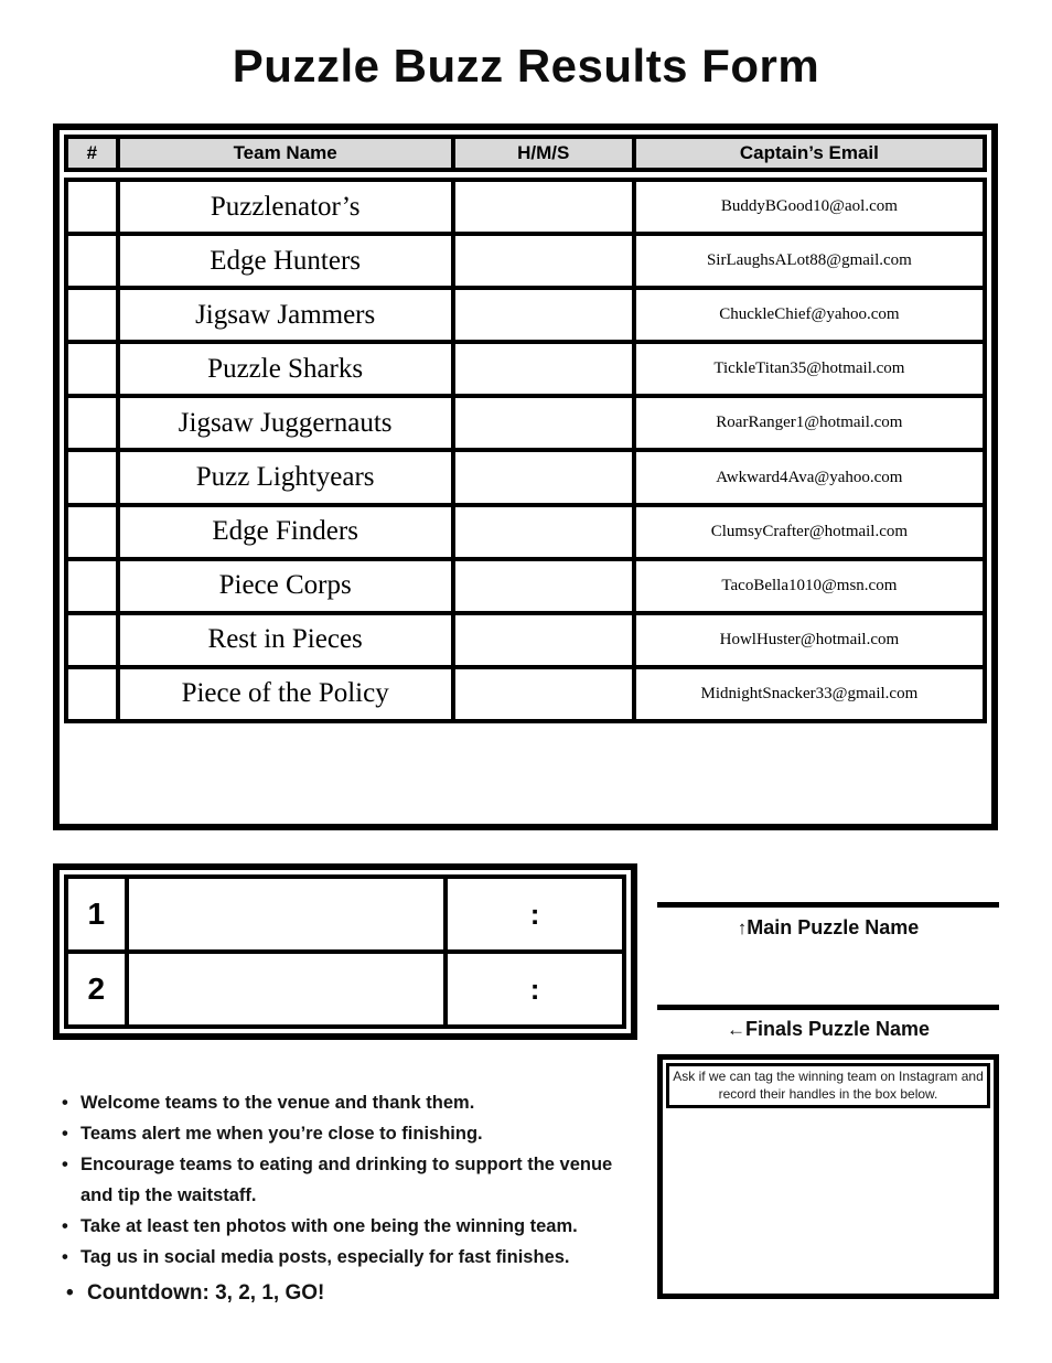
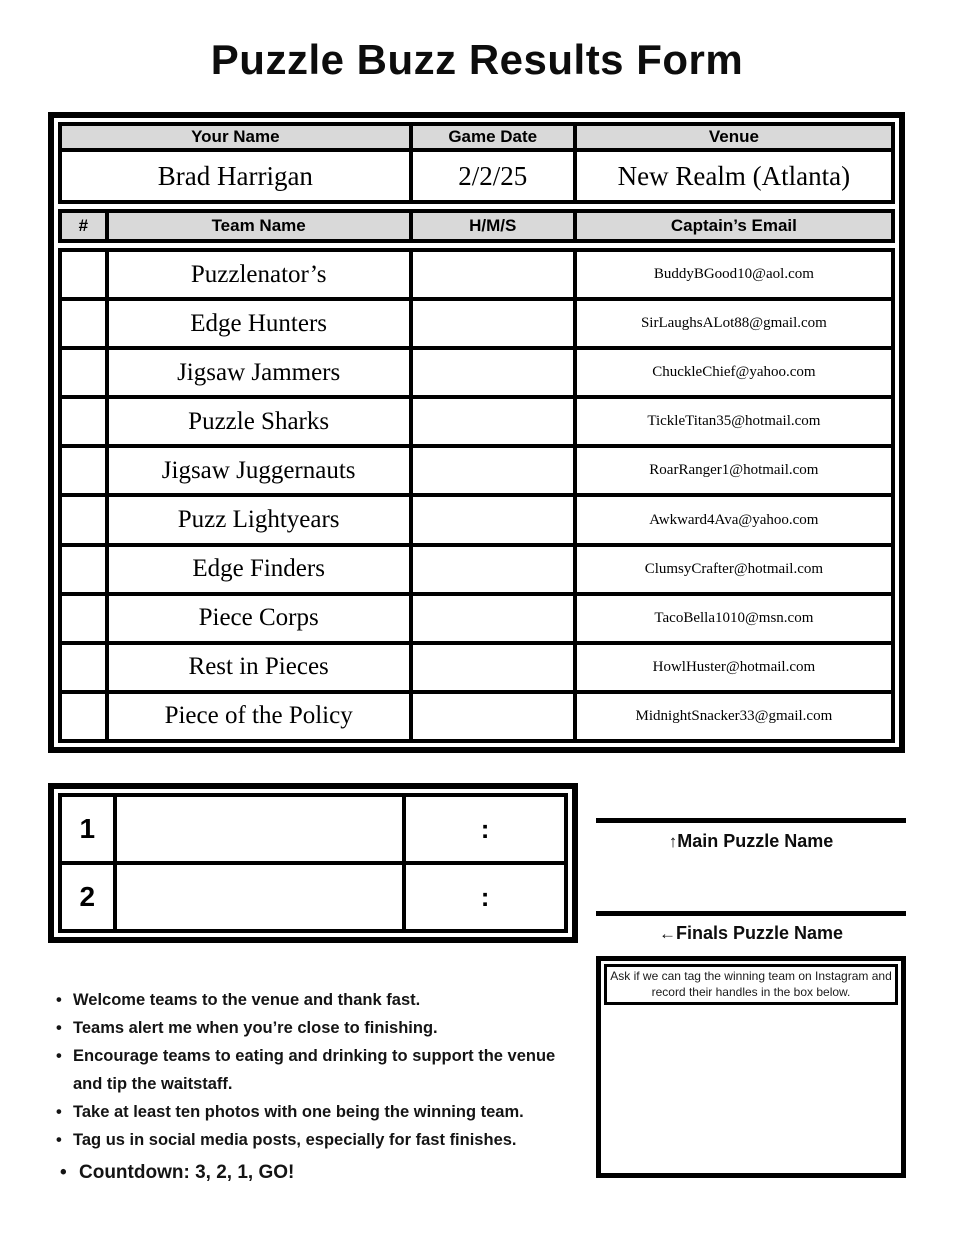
  Puzzle Buzz Results Form
+ Your Name	Game Date	Venue
+ Brad Harrigan	2/2/25	New Realm (Atlanta)
  #	Team Name	H/M/S	Captain’s Email
  	Puzzlenator’s		BuddyBGood10@aol.com
  	Edge Hunters		SirLaughsALot88@gmail.com
  	Jigsaw Jammers		ChuckleChief@yahoo.com
  	Puzzle Sharks		TickleTitan35@hotmail.com
  	Jigsaw Juggernauts		RoarRanger1@hotmail.com
  	Puzz Lightyears		Awkward4Ava@yahoo.com
  	Edge Finders		ClumsyCrafter@hotmail.com
  	Piece Corps		TacoBella1010@msn.com
  	Rest in Pieces		HowlHuster@hotmail.com
  	Piece of the Policy		MidnightSnacker33@gmail.com
  1		:
  2		:
  ↑Main Puzzle Name
  ←Finals Puzzle Name
  Ask if we can tag the winning team on Instagram and record their handles in the box below.
- Welcome teams to the venue and thank them.
+ Welcome teams to the venue and thank fast.
  Teams alert me when you’re close to finishing.
  Encourage teams to eating and drinking to support the venue and tip the waitstaff.
  Take at least ten photos with one being the winning team.
  Tag us in social media posts, especially for fast finishes.
  Countdown: 3, 2, 1, GO!
